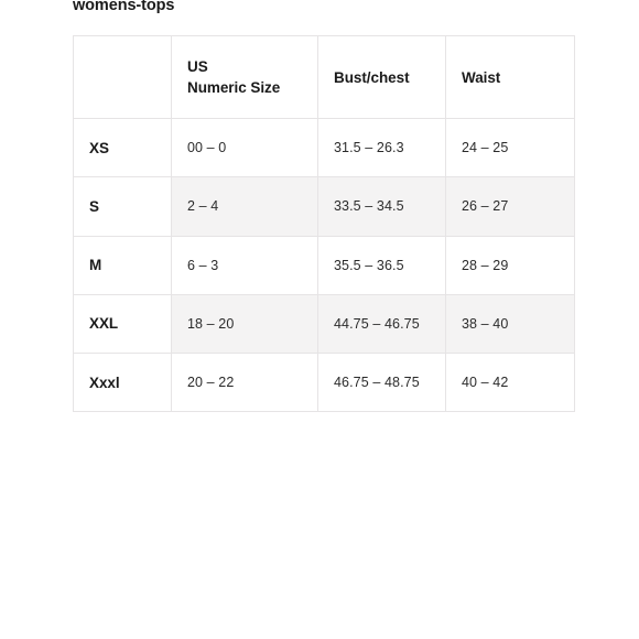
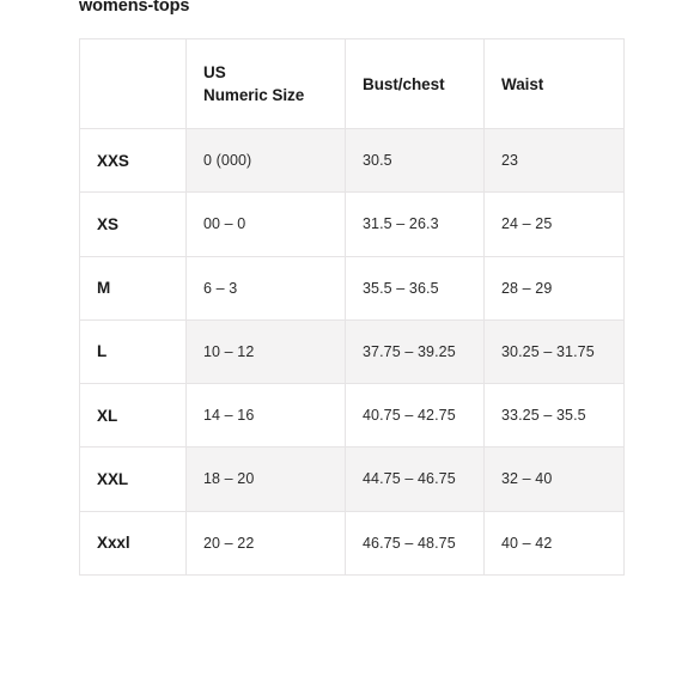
  womens-tops
  	US Numeric Size	Bust/chest	Waist
+ XXS	0 (000)	30.5	23
  XS	00 – 0	31.5 – 26.3	24 – 25
- S	2 – 4	33.5 – 34.5	26 – 27
  M	6 – 3	35.5 – 36.5	28 – 29
+ L	10 – 12	37.75 – 39.25	30.25 – 31.75
+ XL	14 – 16	40.75 – 42.75	33.25 – 35.5
- XXL	18 – 20	44.75 – 46.75	38 – 40
+ XXL	18 – 20	44.75 – 46.75	32 – 40
  Xxxl	20 – 22	46.75 – 48.75	40 – 42
